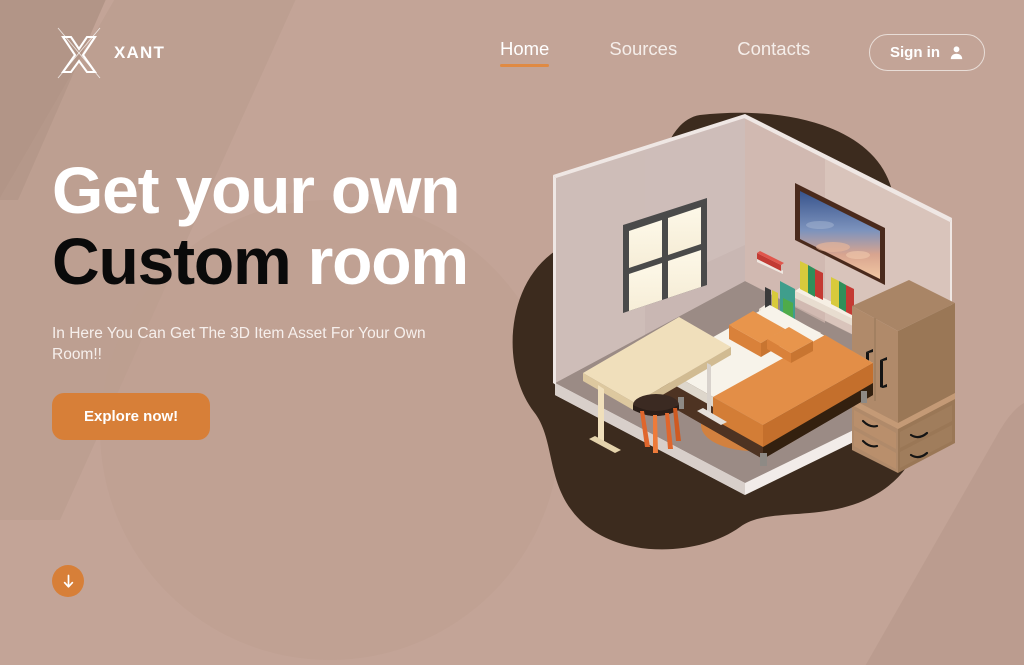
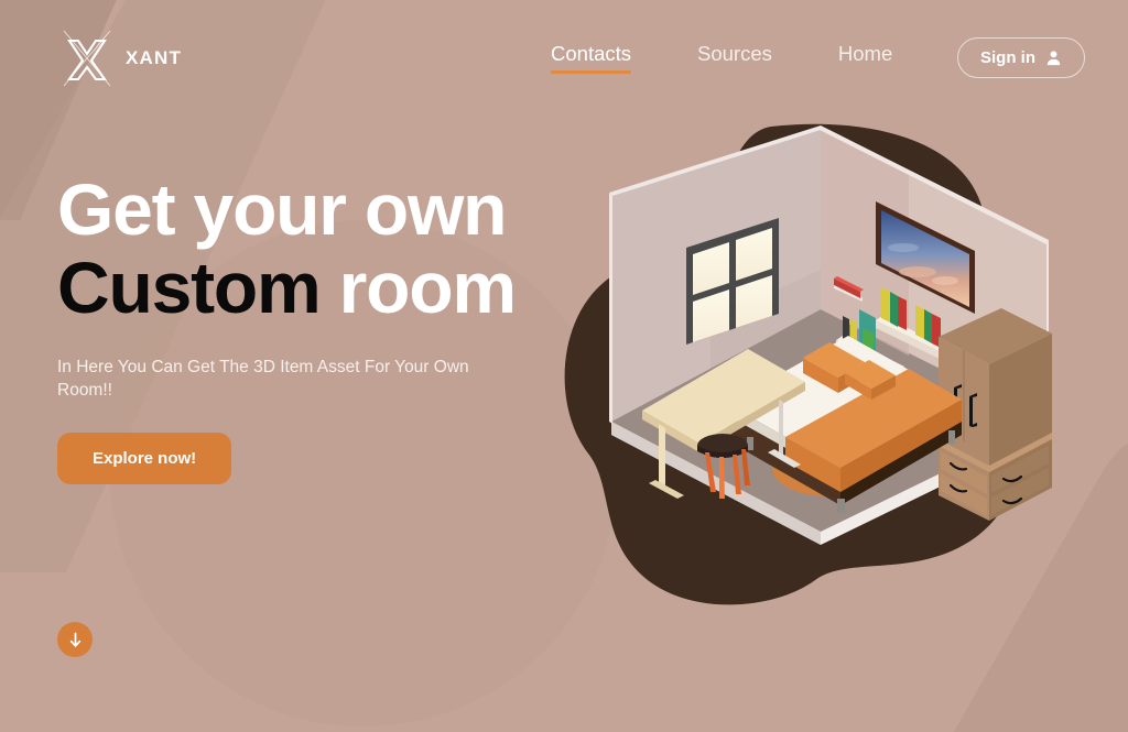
  XANT
- Home
+ Contacts
  Sources
- Contacts
+ Home
  Sign in
  Get your own Custom room
  In Here You Can Get The 3D Item Asset For Your Own Room!!
  Explore now!
